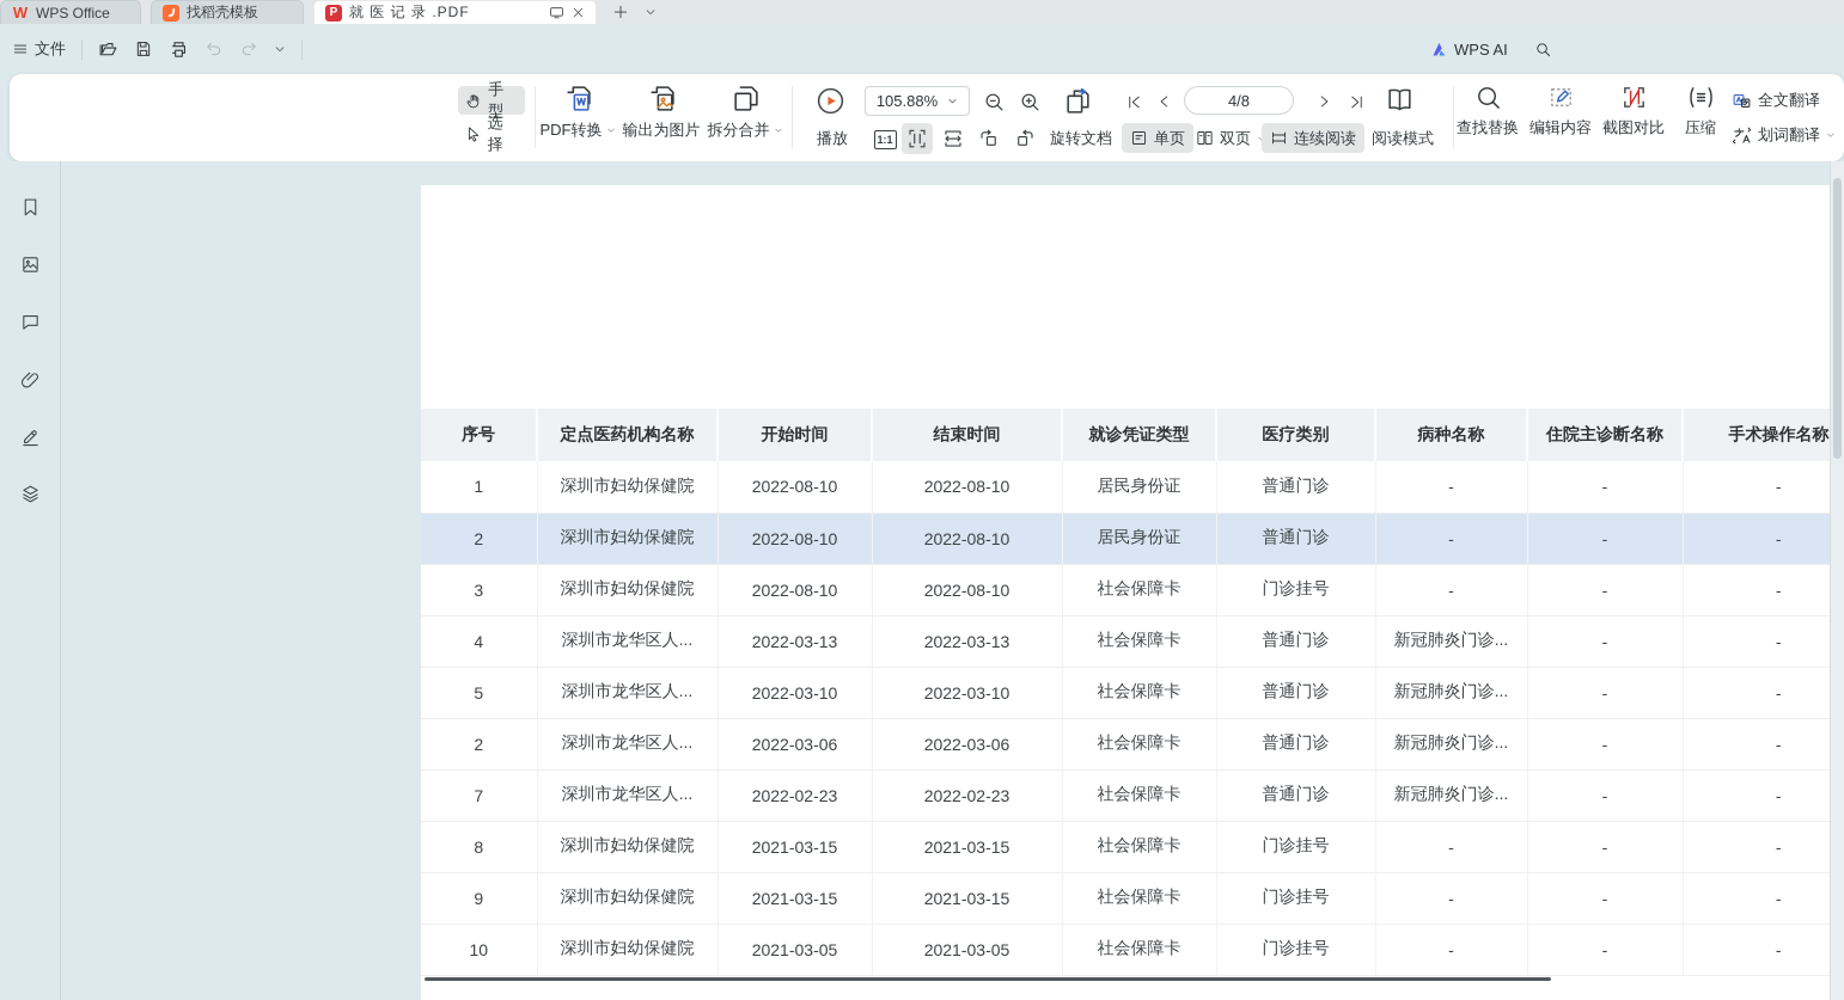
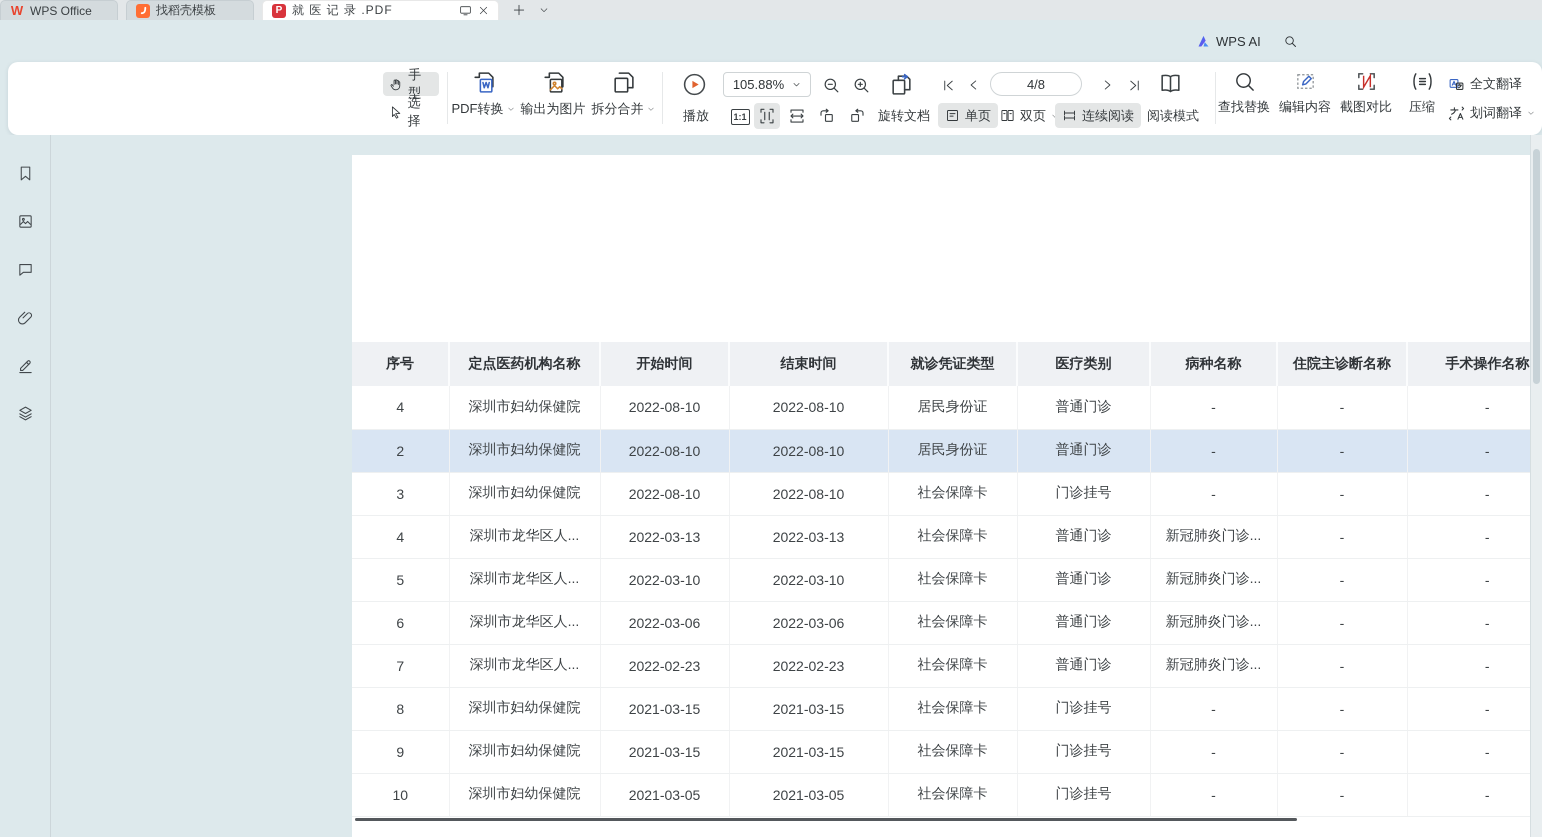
  W
  WPS Office
  找稻壳模板
  P
  就 医 记 录 .PDF
- 文件
  WPS AI
  手型
  选择
  PDF转换
  输出为图片
  拆分合并
  播放
  105.88%
  4/8
  1:1
  旋转文档
  单页
  双页
  连续阅读
  阅读模式
  查找替换
  编辑内容
  截图对比
  压缩
  全文翻译
  划词翻译
  序号	定点医药机构名称	开始时间	结束时间	就诊凭证类型	医疗类别	病种名称	住院主诊断名称	手术操作名称
- 1	深圳市妇幼保健院	2022-08-10	2022-08-10	居民身份证	普通门诊	-	-	-
+ 4	深圳市妇幼保健院	2022-08-10	2022-08-10	居民身份证	普通门诊	-	-	-
  2	深圳市妇幼保健院	2022-08-10	2022-08-10	居民身份证	普通门诊	-	-	-
  3	深圳市妇幼保健院	2022-08-10	2022-08-10	社会保障卡	门诊挂号	-	-	-
  4	深圳市龙华区人...	2022-03-13	2022-03-13	社会保障卡	普通门诊	新冠肺炎门诊...	-	-
  5	深圳市龙华区人...	2022-03-10	2022-03-10	社会保障卡	普通门诊	新冠肺炎门诊...	-	-
- 2	深圳市龙华区人...	2022-03-06	2022-03-06	社会保障卡	普通门诊	新冠肺炎门诊...	-	-
+ 6	深圳市龙华区人...	2022-03-06	2022-03-06	社会保障卡	普通门诊	新冠肺炎门诊...	-	-
  7	深圳市龙华区人...	2022-02-23	2022-02-23	社会保障卡	普通门诊	新冠肺炎门诊...	-	-
  8	深圳市妇幼保健院	2021-03-15	2021-03-15	社会保障卡	门诊挂号	-	-	-
  9	深圳市妇幼保健院	2021-03-15	2021-03-15	社会保障卡	门诊挂号	-	-	-
  10	深圳市妇幼保健院	2021-03-05	2021-03-05	社会保障卡	门诊挂号	-	-	-
